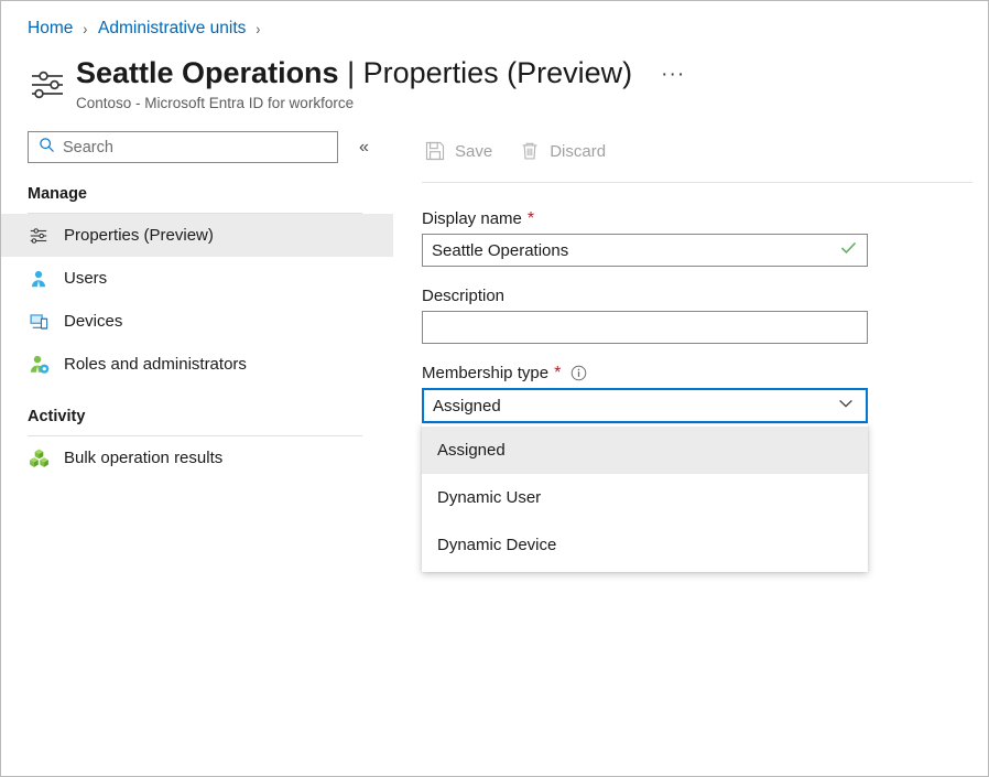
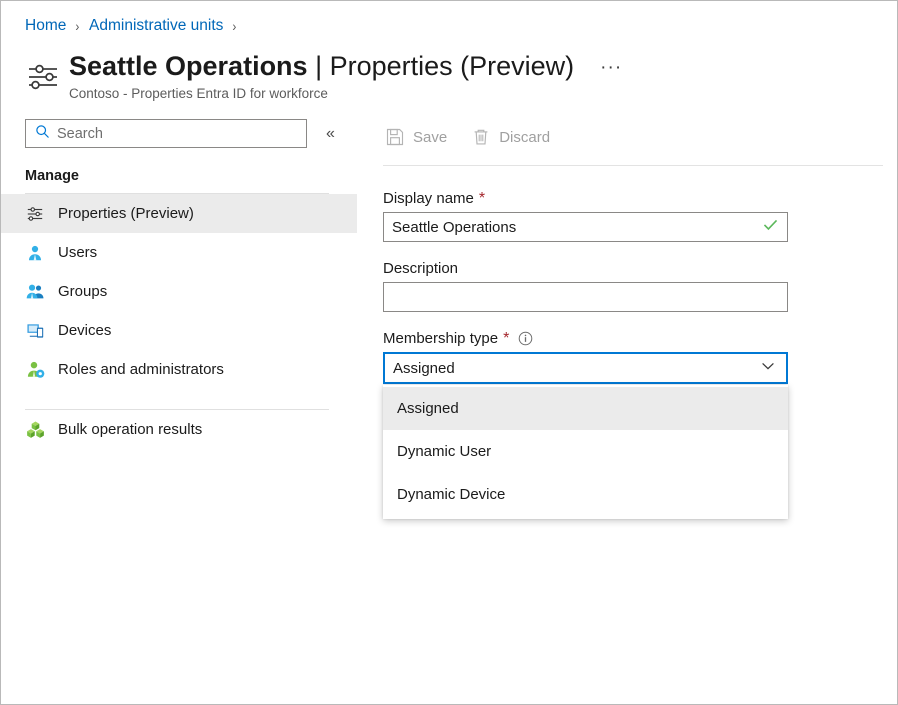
  Home
  ›
  Administrative units
  ›
  Seattle Operations | Properties (Preview)
  ···
- Contoso - Microsoft Entra ID for workforce
+ Contoso - Properties Entra ID for workforce
  Search
  «
  Manage
  Properties (Preview)
  Users
+ Groups
  Devices
  Roles and administrators
- Activity
  Bulk operation results
  Save
  Discard
  Display name
  *
  Seattle Operations
  Description
  Membership type
  *
  Assigned
  Assigned
  Dynamic User
  Dynamic Device
